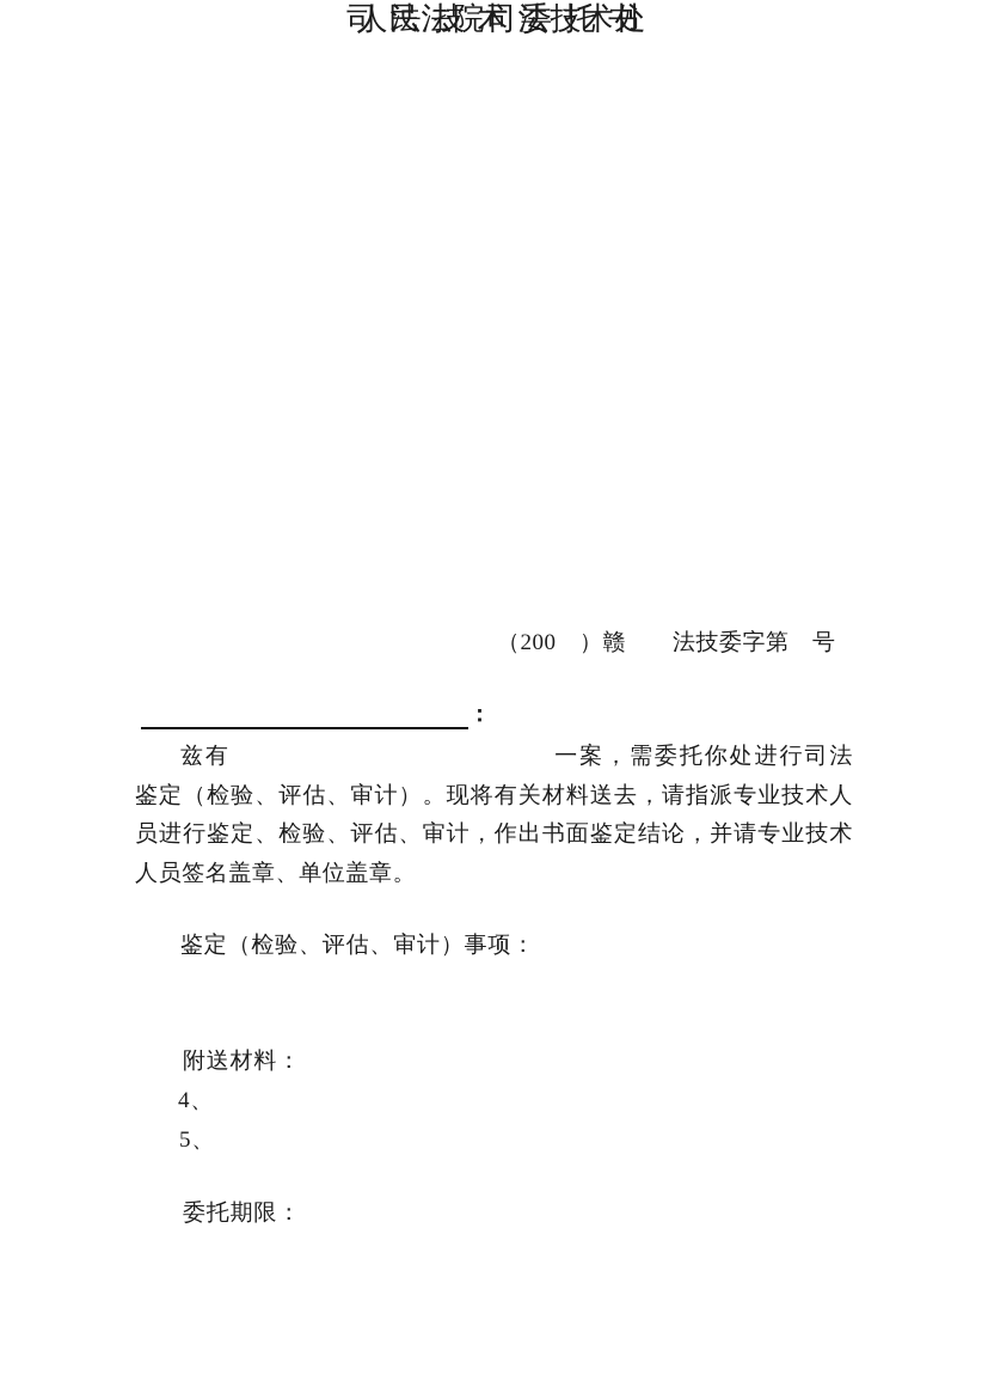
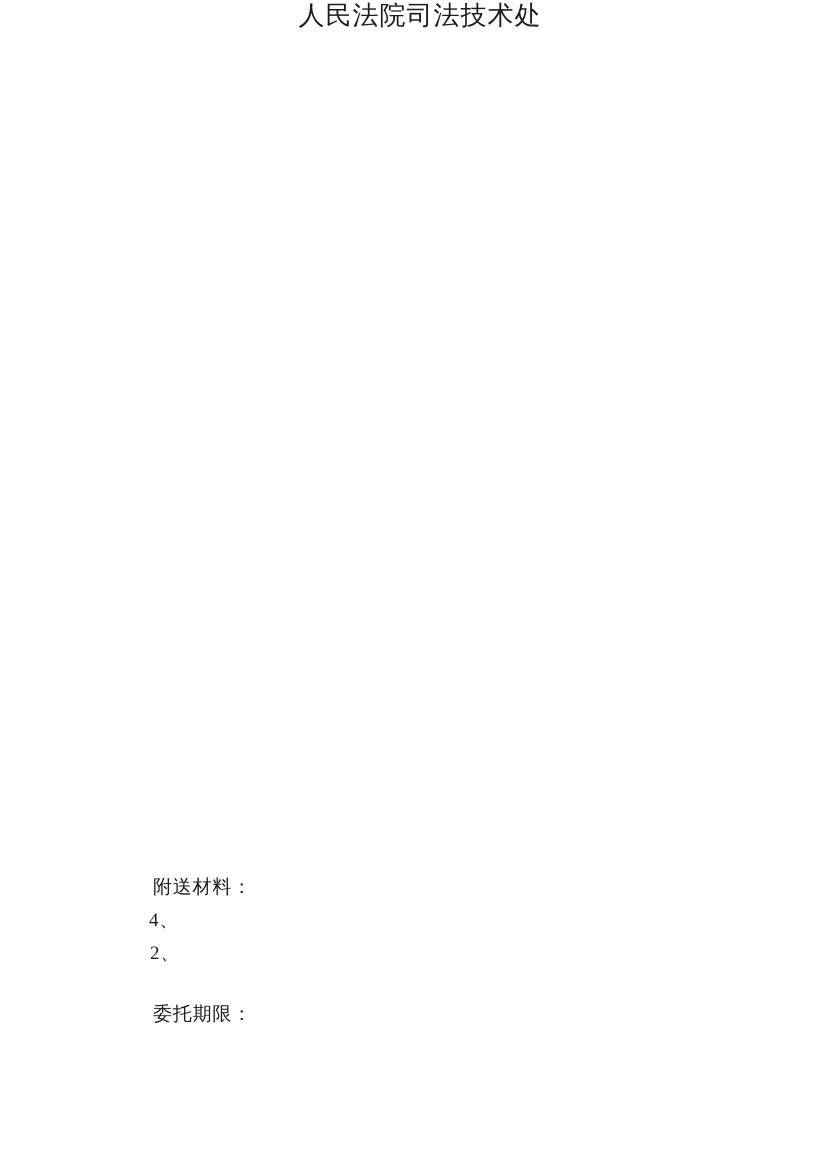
  人民法院司法技术处
- 司 法 技 术 委 托 书
- （200 ）赣 法技委字第 号
- ：
- 兹有 一案，需委托你处进行司法鉴定（检验、评估、审计）。现将有关材料送去，请指派专业技术人员进行鉴定、检验、评估、审计，作出书面鉴定结论，并请专业技术人员签名盖章、单位盖章。
- 鉴定（检验、评估、审计）事项：
  附送材料：
  4、
- 5、
+ 2、
  委托期限：
